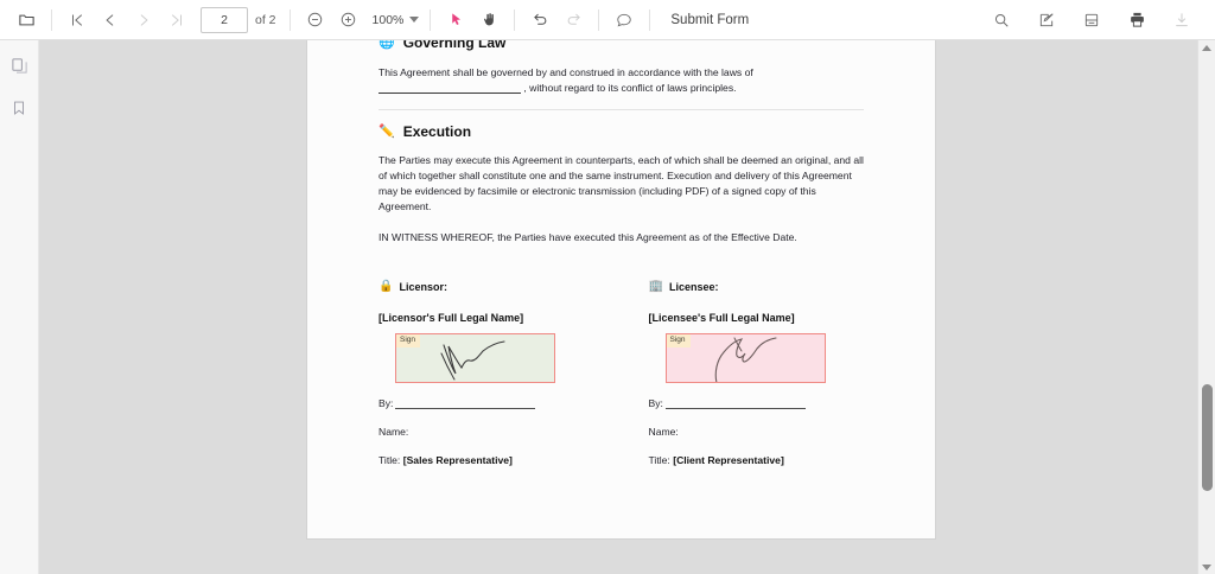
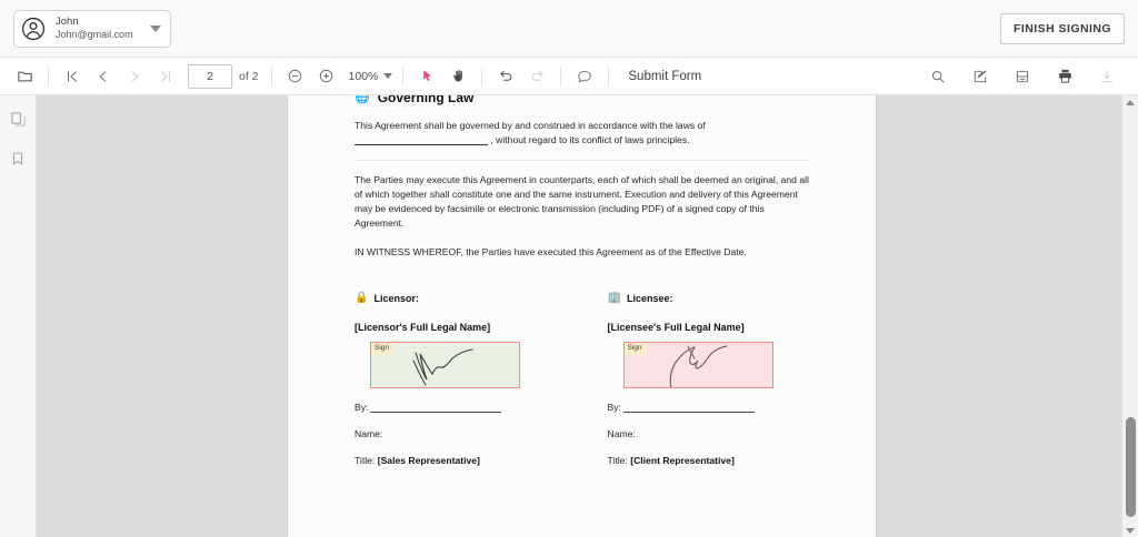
+ John
+ John@gmail.com
+ FINISH SIGNING
  2
  of 2
  100%
  Submit Form
  🌐
  Governing Law
  This Agreement shall be governed by and construed in accordance with the laws of
  , without regard to its conflict of laws principles.
- ✏️
- Execution
  The Parties may execute this Agreement in counterparts, each of which shall be deemed an original, and all of which together shall constitute one and the same instrument. Execution and delivery of this Agreement may be evidenced by facsimile or electronic transmission (including PDF) of a signed copy of this Agreement.
  IN WITNESS WHEREOF, the Parties have executed this Agreement as of the Effective Date.
  🔒
  Licensor:
  [Licensor's Full Legal Name]
  By:
  Name:
  Title: [Sales Representative]
  🏢
  Licensee:
  [Licensee's Full Legal Name]
  By:
  Name:
  Title: [Client Representative]
